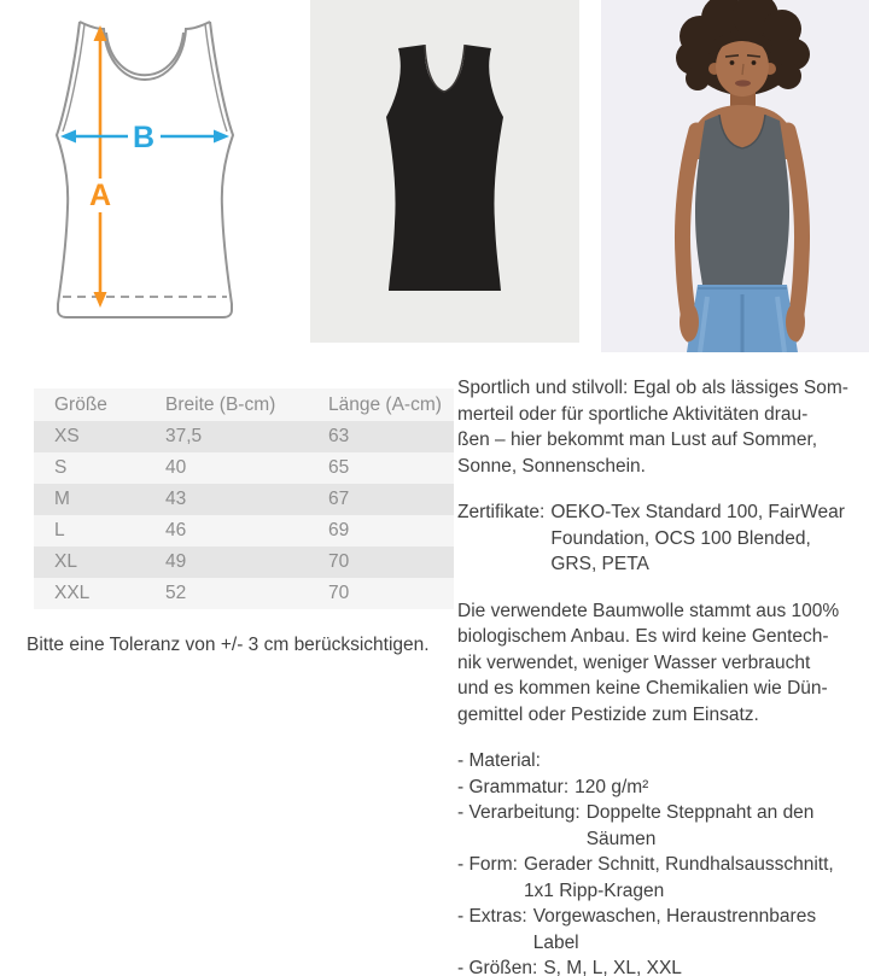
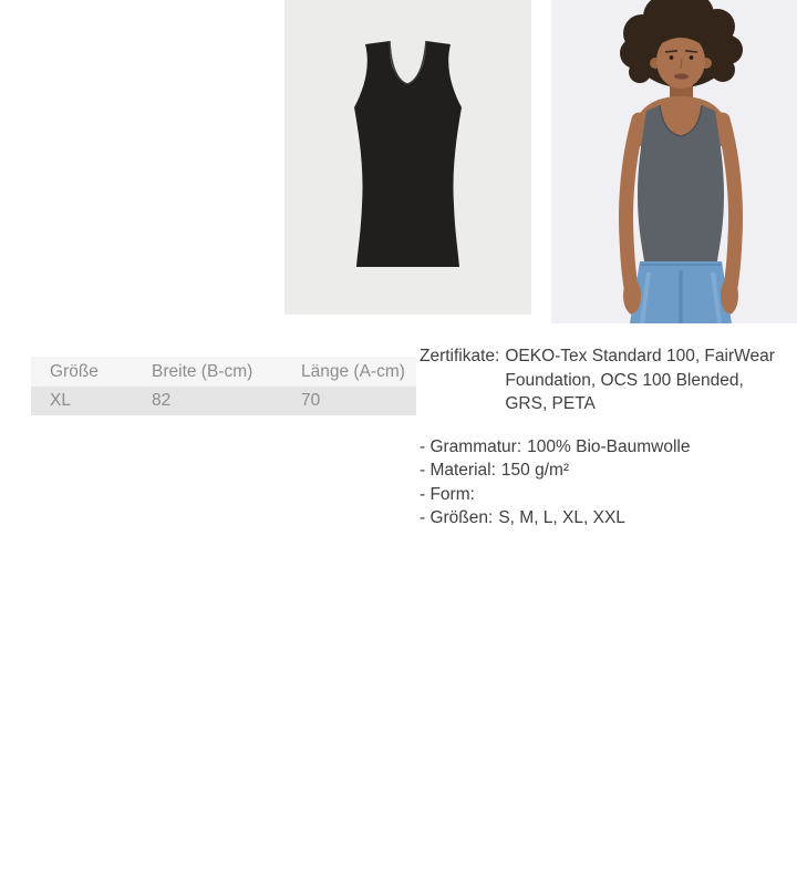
- A
- B
  Größe	Breite (B-cm)	Länge (A-cm)
- XS	37,5	63
- S	40	65
- M	43	67
- L	46	69
- XL	49	70
+ XL	82	70
- XXL	52	70
- Bitte eine Toleranz von +/- 3 cm berücksichtigen.
- Sportlich und stilvoll: Egal ob als lässiges Som-
- merteil oder für sportliche Aktivitäten drau-
- ßen – hier bekommt man Lust auf Sommer,
- Sonne, Sonnenschein.
  Zertifikate:
  OEKO-Tex Standard 100, FairWear
  Foundation, OCS 100 Blended,
  GRS, PETA
- Die verwendete Baumwolle stammt aus 100%
- biologischem Anbau. Es wird keine Gentech-
- nik verwendet, weniger Wasser verbraucht
- und es kommen keine Chemikalien wie Dün-
- gemittel oder Pestizide zum Einsatz.
- - Material:
+ - Grammatur:
+ 100% Bio-Baumwolle
- - Grammatur:
+ - Material:
- 120 g/m²
+ 150 g/m²
- - Verarbeitung:
- Doppelte Steppnaht an den
- Säumen
  - Form:
- Gerader Schnitt, Rundhalsausschnitt,
- 1x1 Ripp-Kragen
- - Extras:
- Vorgewaschen, Heraustrennbares
- Label
  - Größen:
  S, M, L, XL, XXL
